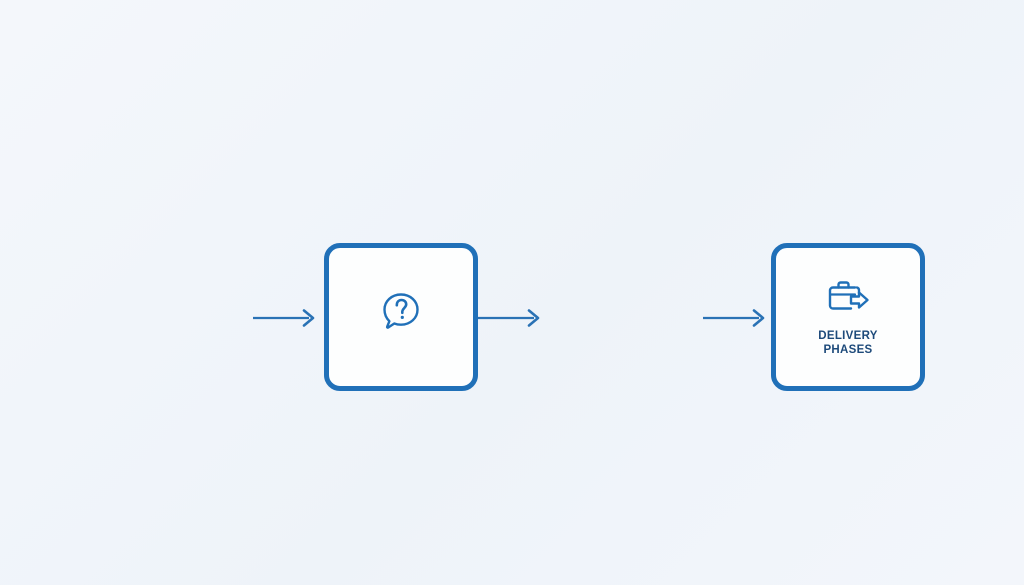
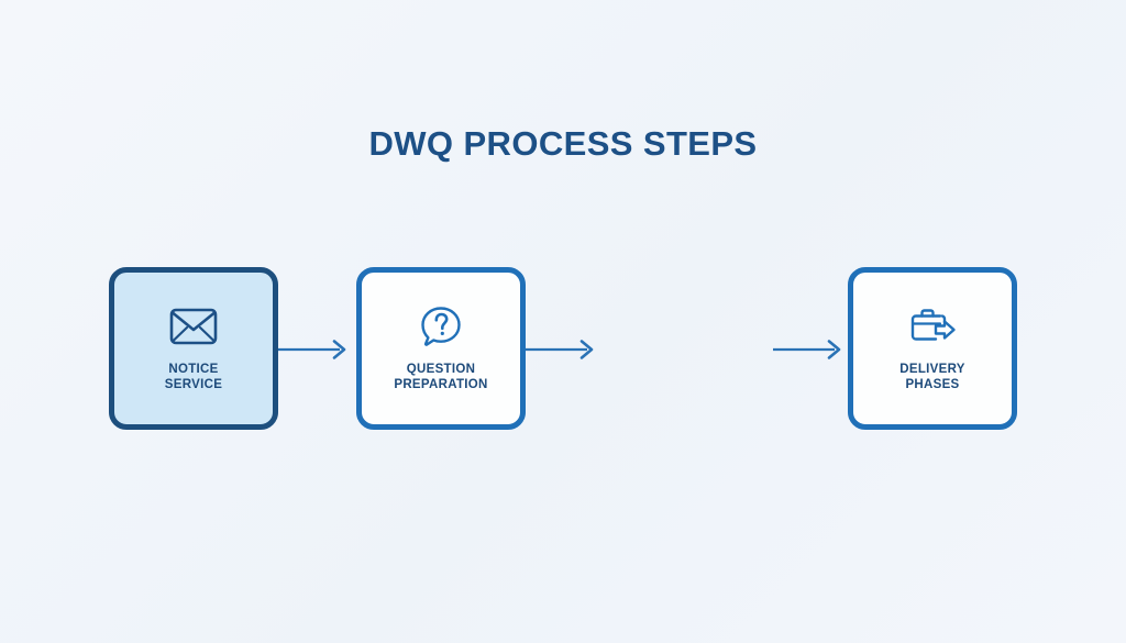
+ DWQ PROCESS STEPS
+ NOTICE
+ SERVICE
+ QUESTION
+ PREPARATION
  DELIVERY
  PHASES
